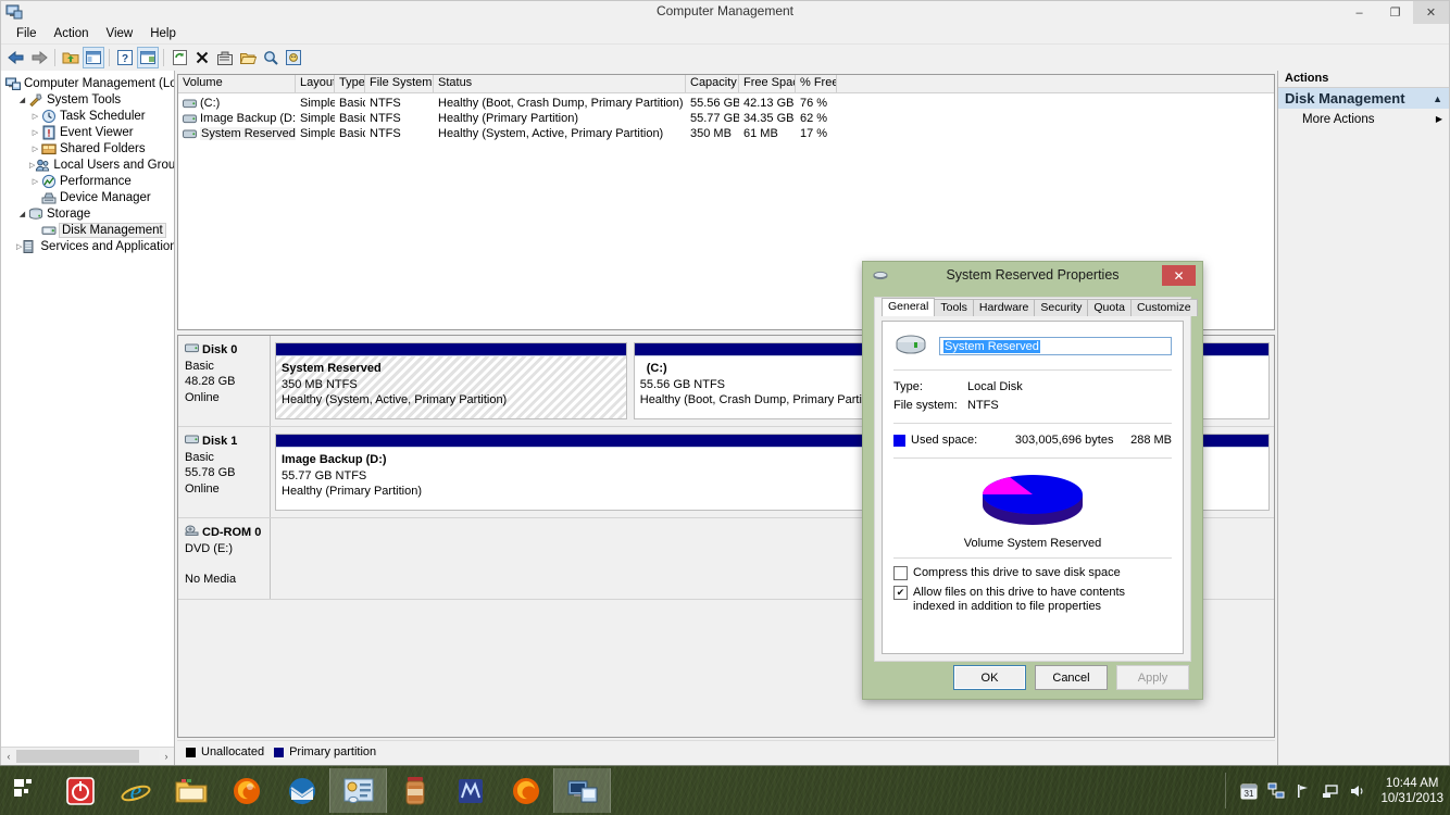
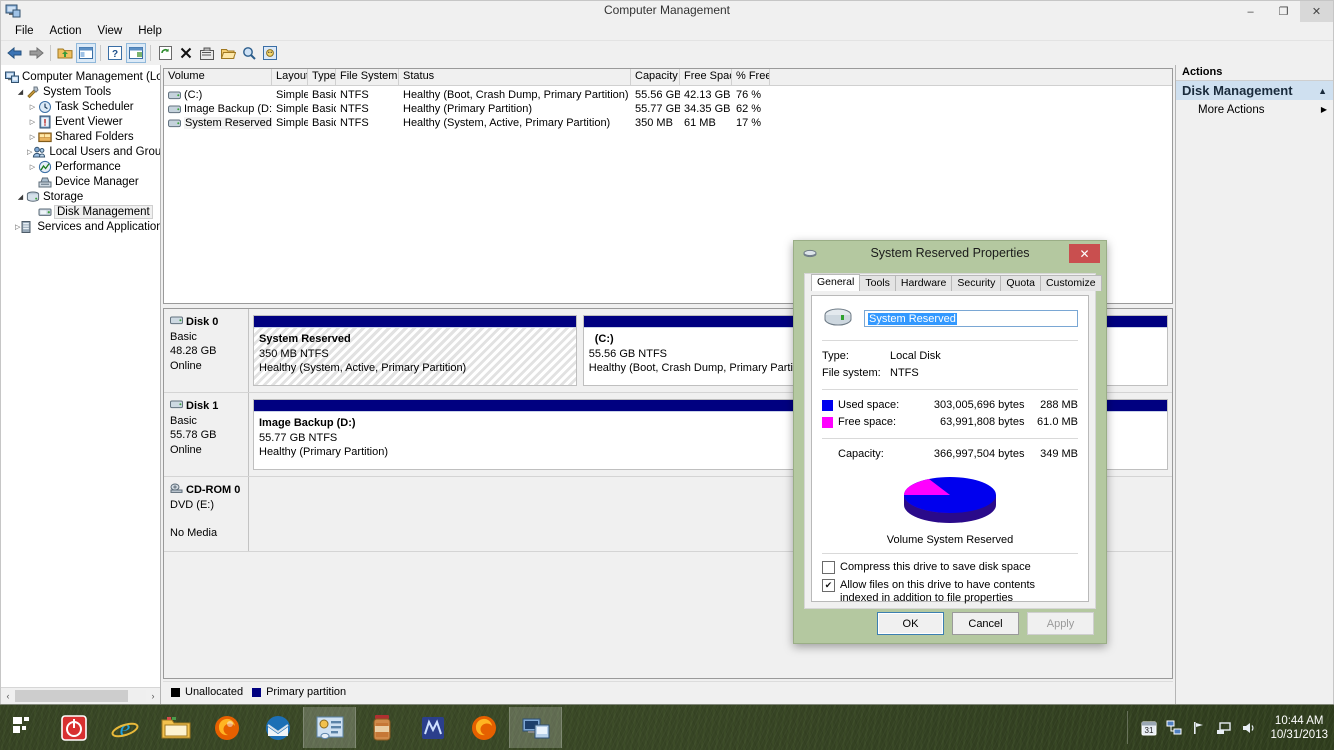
  Computer Management
  –
  ❐
  ✕
  File
  Action
  View
  Help
  ?
  Computer Management (Lo
  System Tools
  Task Scheduler
  Event Viewer
  Shared Folders
  Local Users and Grou
  Performance
  Device Manager
  Storage
  Disk Management
  Services and Application
  ‹
  ›
  Volume
  Layout
  Type
  File System
  Status
  Capacity
  Free Spac
  % Free
  (C:)
  Simple
  Basi
  NTFS
  Healthy (Boot, Crash Dump, Primary Partition)
  55.56 GB
  42.13 GB
  76 %
  Image Backup (D:
  Simple
  Basi
  NTFS
  Healthy (Primary Partition)
  55.77 GB
  34.35 GB
  62 %
  System Reserved
  Simple
  Basi
  NTFS
  Healthy (System, Active, Primary Partition)
  350 MB
  61 MB
  17 %
  Disk 0
  Basic
  48.28 GB
  Online
  System Reserved
  350 MB NTFS
  Healthy (System, Active, Primary Partition)
  (C:)
  55.56 GB NTFS
  Healthy (Boot, Crash Dump, Primary Parti
  Disk 1
  Basic
  55.78 GB
  Online
  Image Backup (D:)
  55.77 GB NTFS
  Healthy (Primary Partition)
  CD-ROM 0
  DVD (E:)
  No Media
  Unallocated
  Primary partition
  Actions
  Disk Management
  ▲
  More Actions
  ▶
  System Reserved Properties
  ✕
  General
  Tools
  Hardware
  Security
  Quota
  Customize
  System Reserved
  Type:
  Local Disk
  File system:
  NTFS
  Used space:
  303,005,696 bytes
  288 MB
+ Free space:
+ 63,991,808 bytes
+ 61.0 MB
+ Capacity:
+ 366,997,504 bytes
+ 349 MB
  Volume System Reserved
  Compress this drive to save disk space
  ✔
  Allow files on this drive to have contents indexed in addition to file properties
  OK
  Cancel
  Apply
  e
  31
  10:44 AM
  10/31/2013
